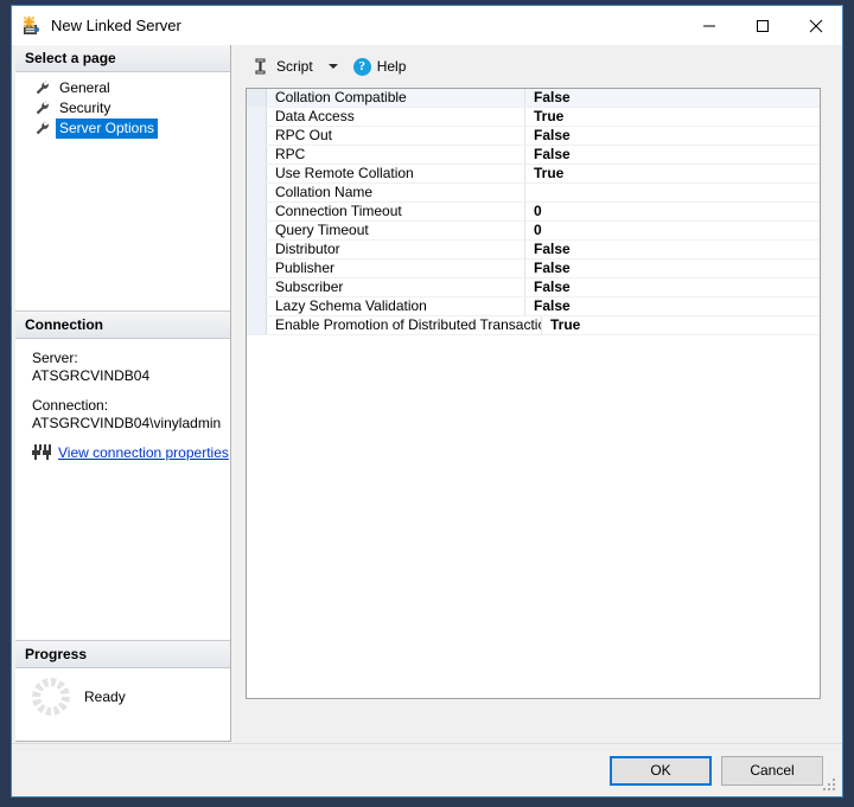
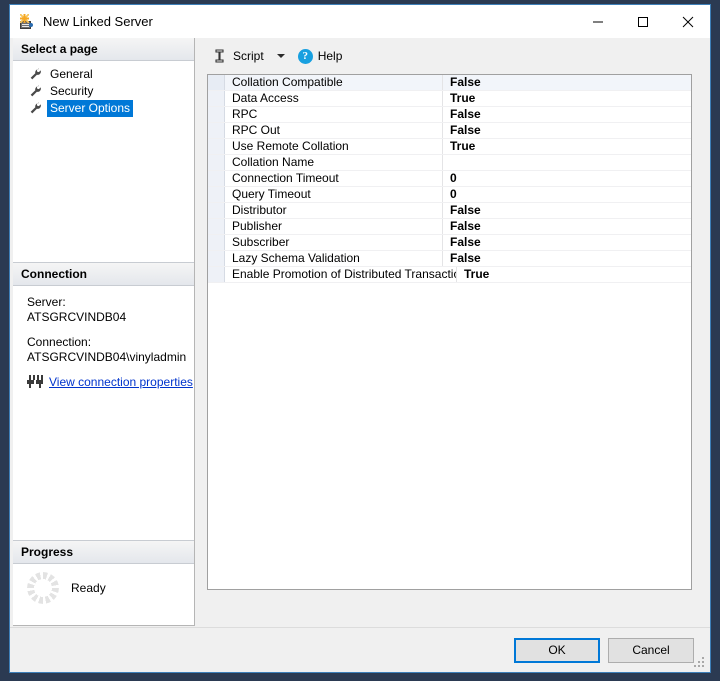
  New Linked Server
  Select a page
  General
  Security
  Server Options
  Connection
  Server:
  ATSGRCVINDB04
  Connection:
  ATSGRCVINDB04\vinyladmin
  View connection properties
  Progress
  Ready
  Script
  ?
  Help
  Collation Compatible
  False
  Data Access
  True
- RPC Out
+ RPC
  False
- RPC
+ RPC Out
  False
  Use Remote Collation
  True
  Collation Name
  Connection Timeout
  0
  Query Timeout
  0
  Distributor
  False
  Publisher
  False
  Subscriber
  False
  Lazy Schema Validation
  False
  Enable Promotion of Distributed Transactio
  True
  OK
  Cancel
